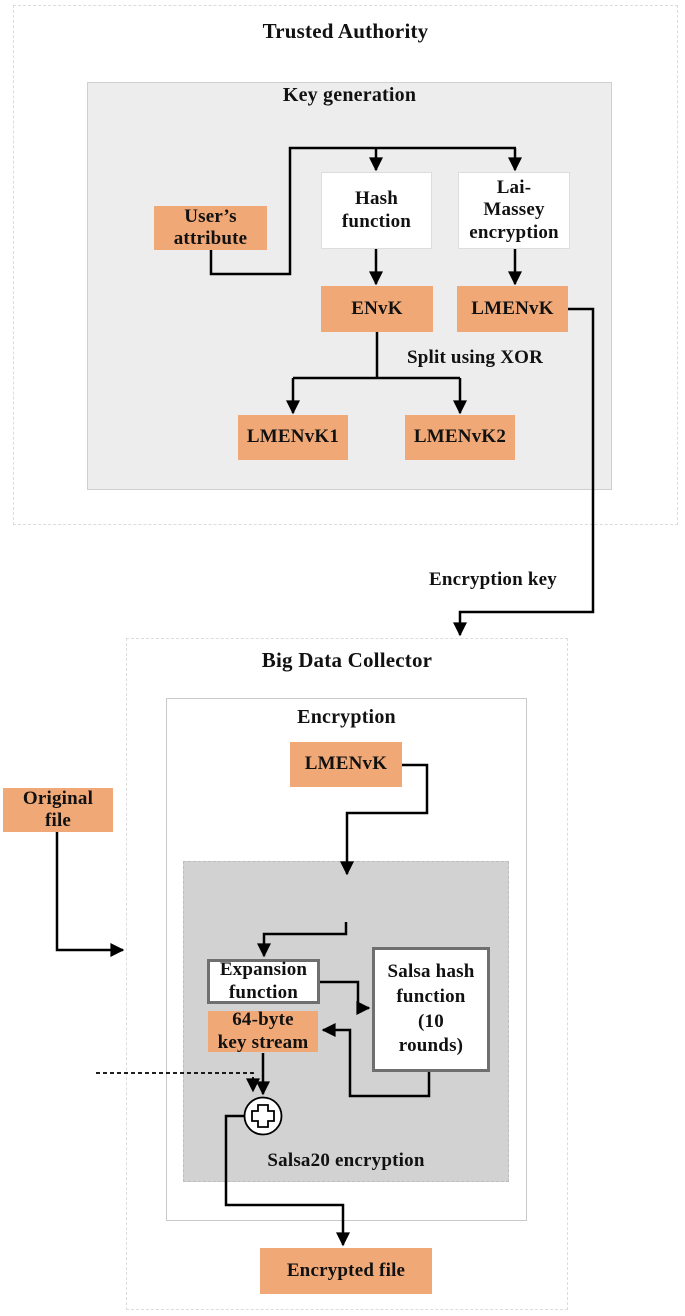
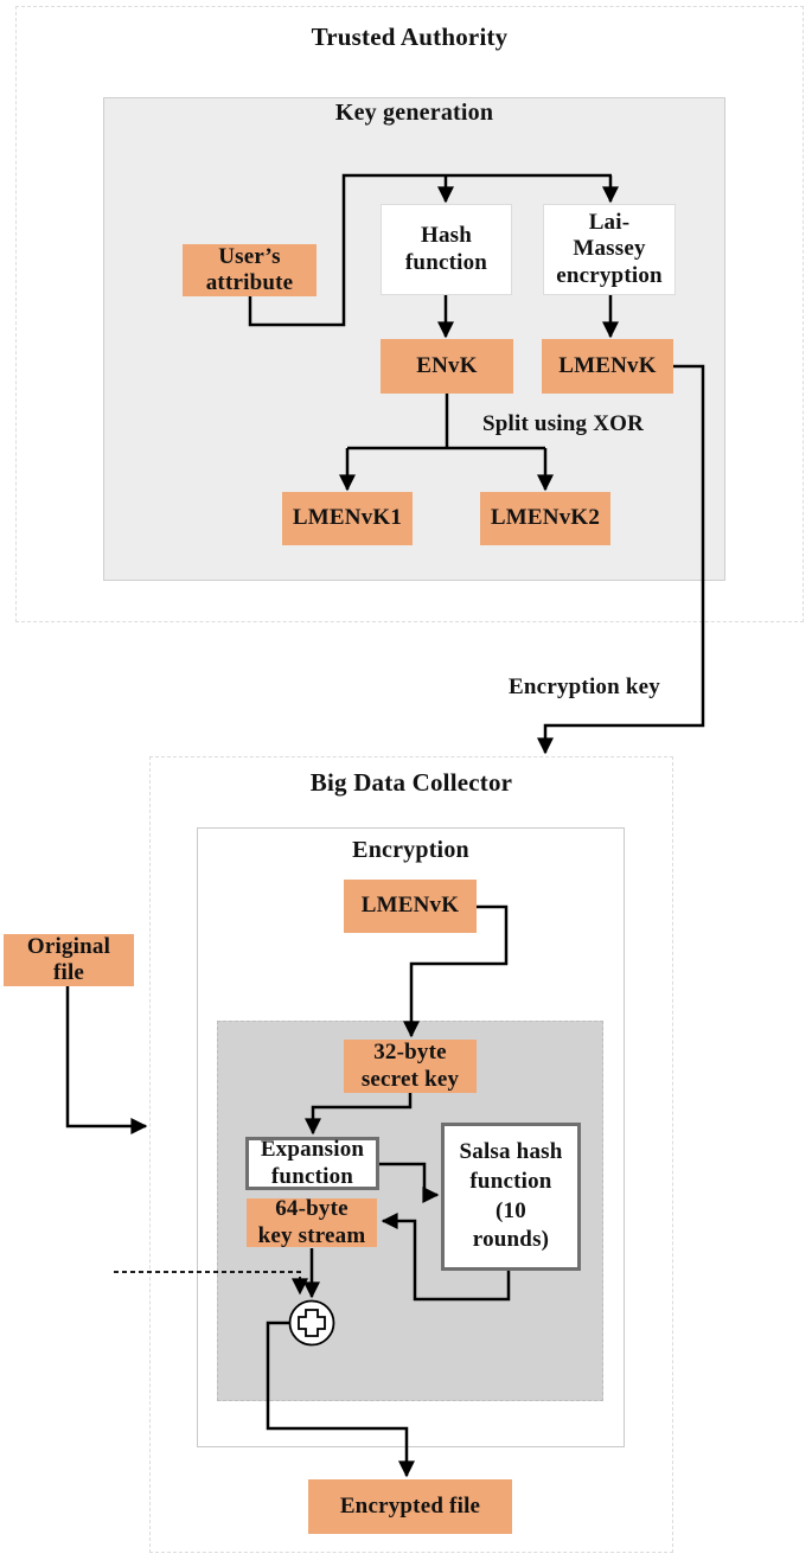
  Trusted Authority
  Key generation
  User’s
  attribute
  Hash
  function
  Lai-
  Massey
  encryption
  ENvK
  LMENvK
  Split using XOR
  LMENvK1
  LMENvK2
  Encryption key
  Big Data Collector
  Encryption
  LMENvK
+ 32-byte
+ secret key
  Expansion
  function
  Salsa hash
  function
  (10
  rounds)
  64-byte
  key stream
- Salsa20 encryption
  Original
  file
  Encrypted file
